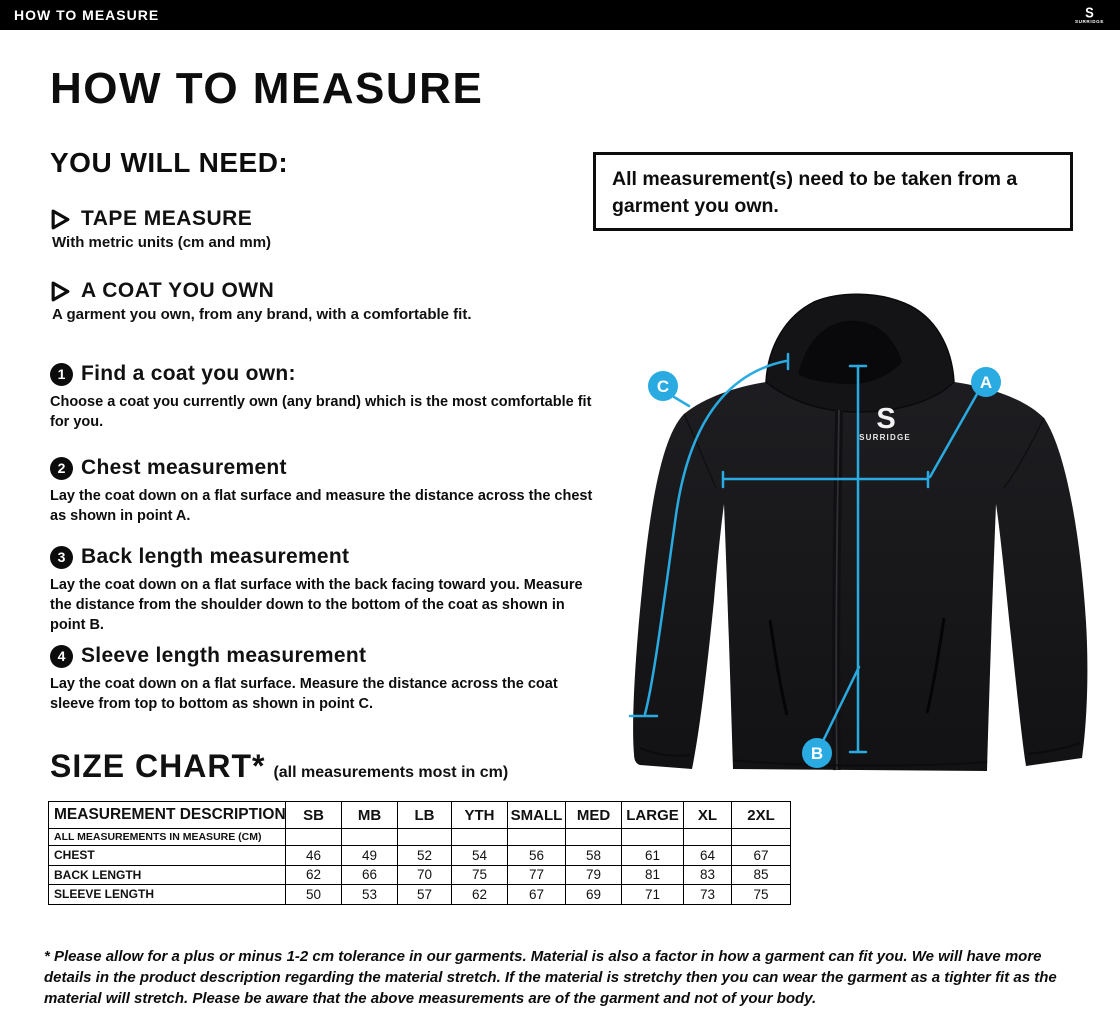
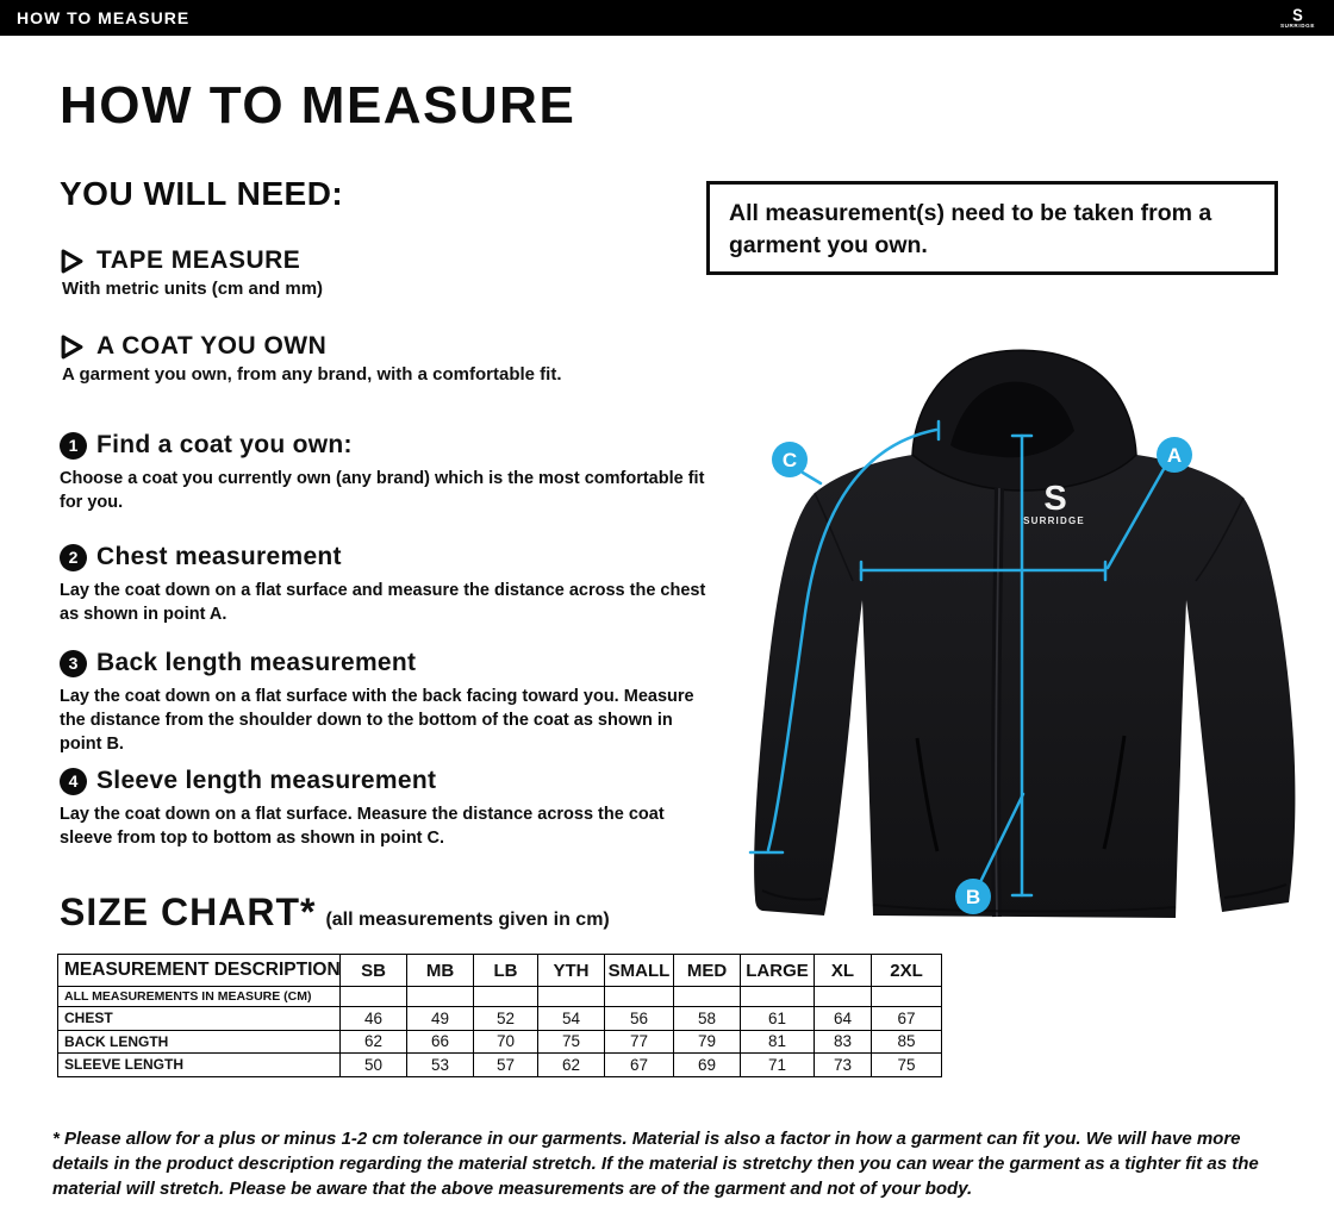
  HOW TO MEASURE
  S
  HOW TO MEASURE
  YOU WILL NEED:
  TAPE MEASURE
  With metric units (cm and mm)
  A COAT YOU OWN
  A garment you own, from any brand, with a comfortable fit.
  All measurement(s) need to be taken from a garment you own.
  1
  Find a coat you own:
  Choose a coat you currently own (any brand) which is the most comfortable fit for you.
  2
  Chest measurement
  Lay the coat down on a flat surface and measure the distance across the chest as shown in point A.
  3
  Back length measurement
  Lay the coat down on a flat surface with the back facing toward you. Measure the distance from the shoulder down to the bottom of the coat as shown in point B.
  4
  Sleeve length measurement
  Lay the coat down on a flat surface. Measure the distance across the coat sleeve from top to bottom as shown in point C.
  S
  SURRIDGE
  C
  A
  B
  SIZE CHART*
- (all measurements most in cm)
+ (all measurements given in cm)
  MEASUREMENT DESCRIPTION	SB	MB	LB	YTH	SMALL	MED	LARGE	XL	2XL
  ALL MEASUREMENTS IN MEASURE (CM)
  CHEST	46	49	52	54	56	58	61	64	67
  BACK LENGTH	62	66	70	75	77	79	81	83	85
  SLEEVE LENGTH	50	53	57	62	67	69	71	73	75
  * Please allow for a plus or minus 1-2 cm tolerance in our garments. Material is also a factor in how a garment can fit you. We will have more details in the product description regarding the material stretch. If the material is stretchy then you can wear the garment as a tighter fit as the material will stretch. Please be aware that the above measurements are of the garment and not of your body.
